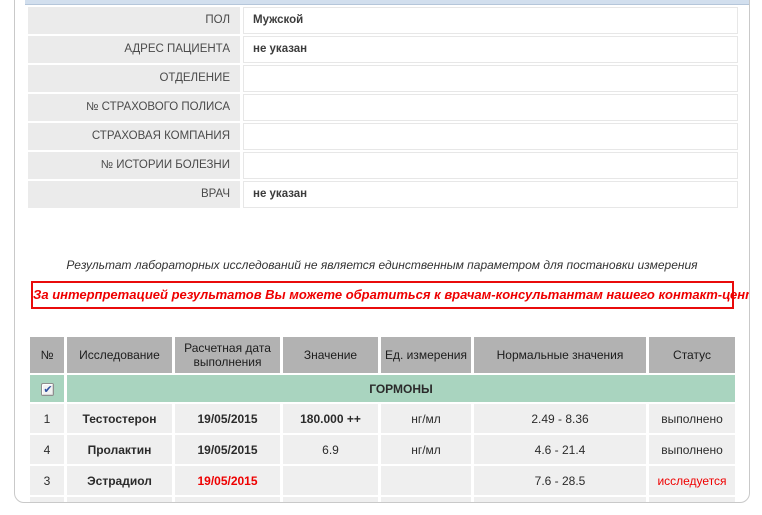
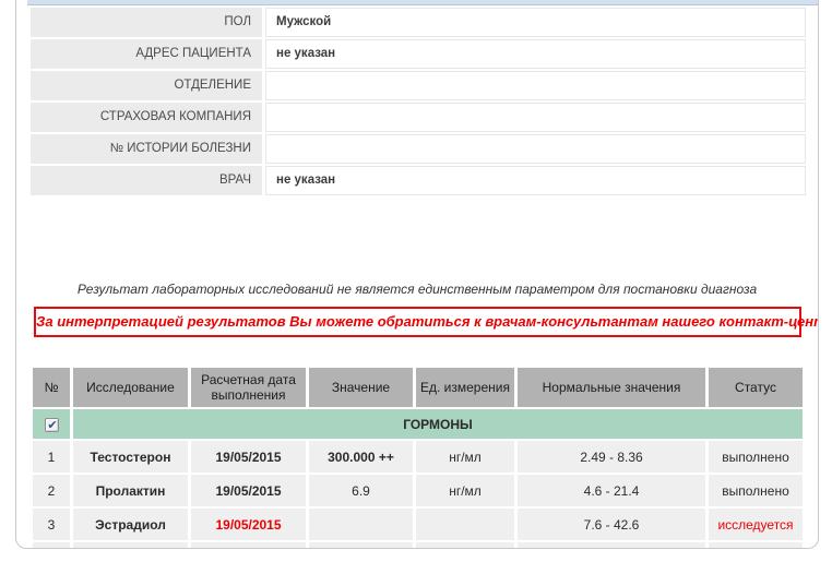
  ПОЛ
  Мужской
  АДРЕС ПАЦИЕНТА
  не указан
  ОТДЕЛЕНИЕ
- № СТРАХОВОГО ПОЛИСА
  СТРАХОВАЯ КОМПАНИЯ
  № ИСТОРИИ БОЛЕЗНИ
  ВРАЧ
  не указан
- Результат лабораторных исследований не является единственным параметром для постановки измерения
+ Результат лабораторных исследований не является единственным параметром для постановки диагноза
  За интерпретацией результатов Вы можете обратиться к врачам-консультантам нашего контакт-цен
  №	Исследование	Расчетная дата выполнения	Значение	Ед. измерения	Нормальные значения	Статус
  	ГОРМОНЫ
- 1	Тестостерон	19/05/2015	180.000 ++	нг/мл	2.49 - 8.36	выполнено
+ 1	Тестостерон	19/05/2015	300.000 ++	нг/мл	2.49 - 8.36	выполнено
- 4	Пролактин	19/05/2015	6.9	нг/мл	4.6 - 21.4	выполнено
+ 2	Пролактин	19/05/2015	6.9	нг/мл	4.6 - 21.4	выполнено
- 3	Эстрадиол	19/05/2015			7.6 - 28.5	исследуется
+ 3	Эстрадиол	19/05/2015			7.6 - 42.6	исследуется
